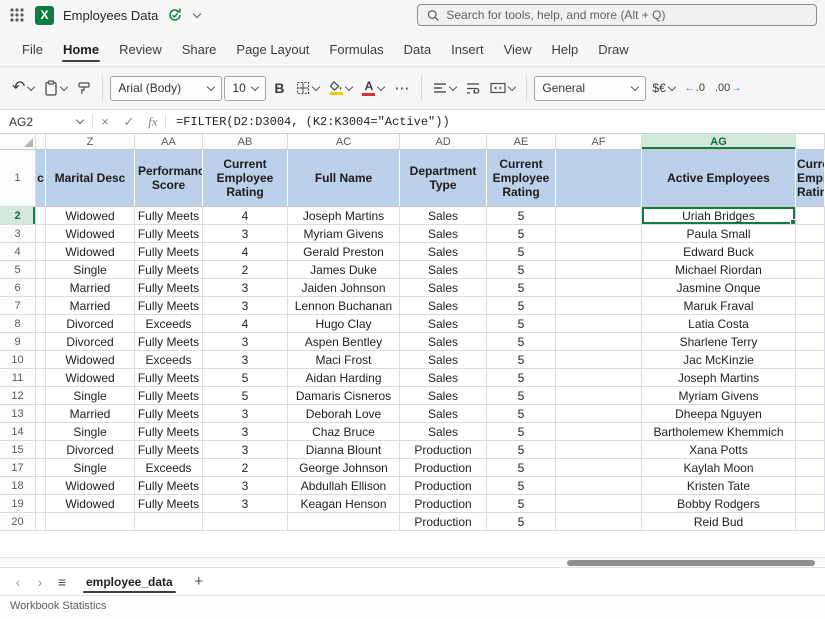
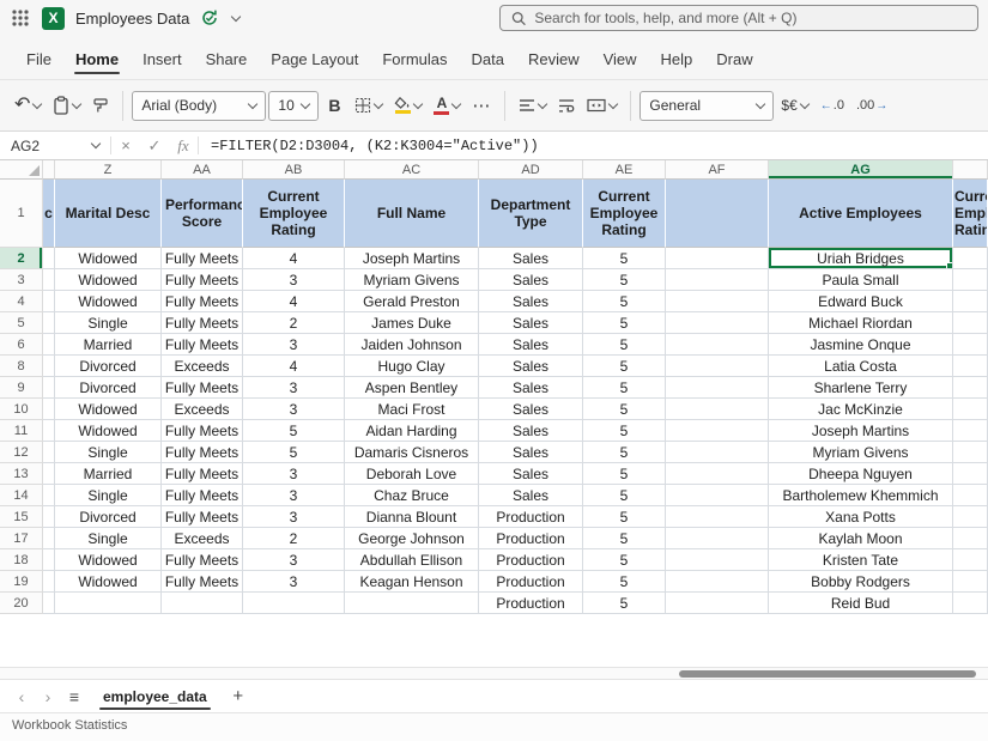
  X
  Employees Data
  Search for tools, help, and more (Alt + Q)
  File
  Home
- Review
+ Insert
  Share
  Page Layout
  Formulas
  Data
- Insert
+ Review
  View
  Help
  Draw
  ↶
  Arial (Body)
  10
  B
  A
  ⋯
  General
  $€
  ←
  .0
  .00
  →
  AG2
  ×
  ✓
  fx
  =FILTER(D2:D3004, (K2:K3004="Active"))
  		Z	AA	AB	AC	AD	AE	AF	AG
  1	c	Marital Desc	Performanc Score	Current Employee Rating	Full Name	Department Type	Current Employee Rating		Active Employees	Curr Emp Ratin
  2		Widowed	Fully Meets	4	Joseph Martins	Sales	5		Uriah Bridges
  3		Widowed	Fully Meets	3	Myriam Givens	Sales	5		Paula Small
  4		Widowed	Fully Meets	4	Gerald Preston	Sales	5		Edward Buck
  5		Single	Fully Meets	2	James Duke	Sales	5		Michael Riordan
  6		Married	Fully Meets	3	Jaiden Johnson	Sales	5		Jasmine Onque
- 7		Married	Fully Meets	3	Lennon Buchanan	Sales	5		Maruk Fraval
  8		Divorced	Exceeds	4	Hugo Clay	Sales	5		Latia Costa
  9		Divorced	Fully Meets	3	Aspen Bentley	Sales	5		Sharlene Terry
  10		Widowed	Exceeds	3	Maci Frost	Sales	5		Jac McKinzie
  11		Widowed	Fully Meets	5	Aidan Harding	Sales	5		Joseph Martins
  12		Single	Fully Meets	5	Damaris Cisneros	Sales	5		Myriam Givens
  13		Married	Fully Meets	3	Deborah Love	Sales	5		Dheepa Nguyen
  14		Single	Fully Meets	3	Chaz Bruce	Sales	5		Bartholemew Khemmich
  15		Divorced	Fully Meets	3	Dianna Blount	Production	5		Xana Potts
  17		Single	Exceeds	2	George Johnson	Production	5		Kaylah Moon
  18		Widowed	Fully Meets	3	Abdullah Ellison	Production	5		Kristen Tate
  19		Widowed	Fully Meets	3	Keagan Henson	Production	5		Bobby Rodgers
  20						Production	5		Reid Bud
  ‹
  ›
  ≡
  employee_data
  +
  Workbook Statistics
